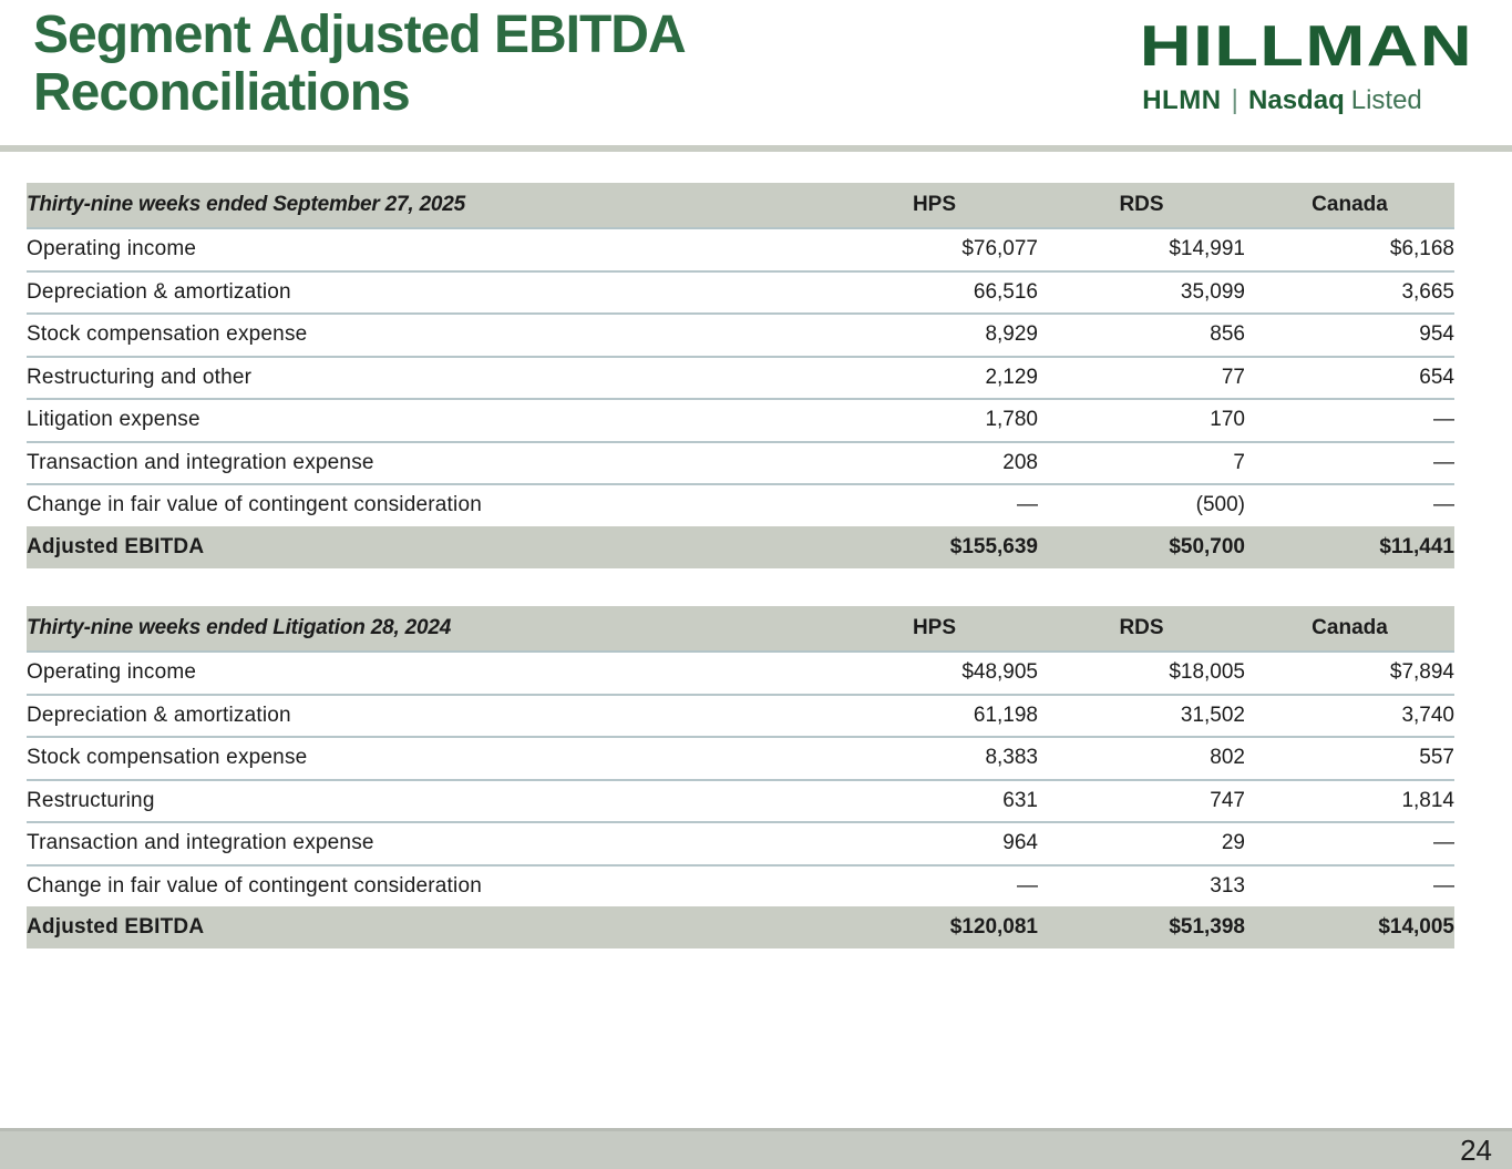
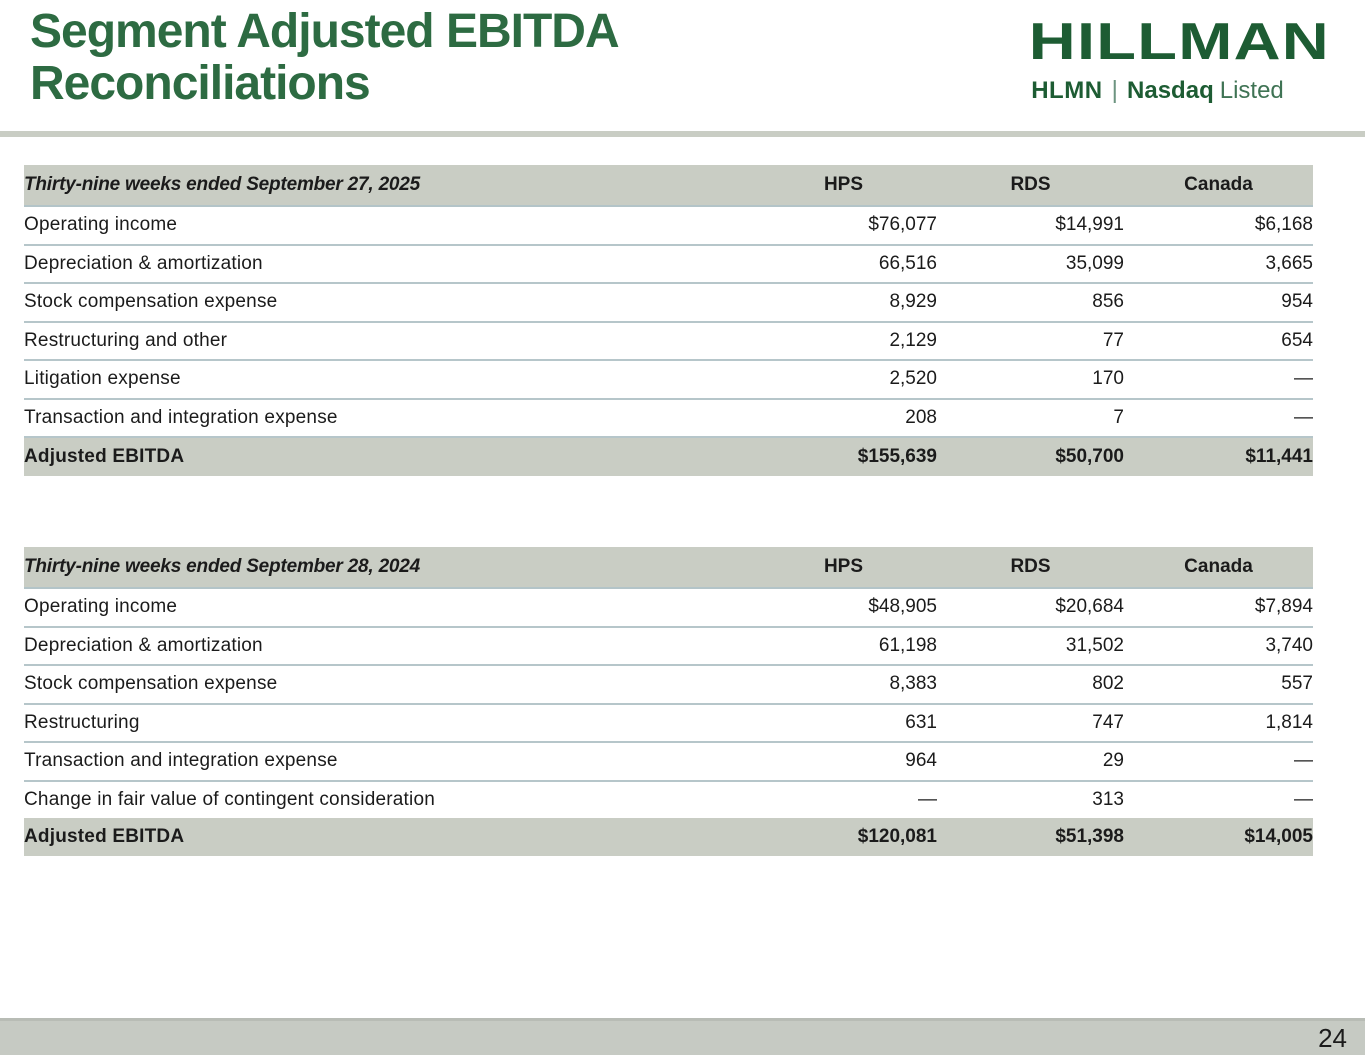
  Segment Adjusted EBITDA Reconciliations
  HILLMAN
  HLMN
  |
  Nasdaq
  Listed
  Thirty-nine weeks ended September 27, 2025	HPS	RDS	Canada
  Operating income	$76,077	$14,991	$6,168
  Depreciation & amortization	66,516	35,099	3,665
  Stock compensation expense	8,929	856	954
  Restructuring and other	2,129	77	654
- Litigation expense	1,780	170	—
+ Litigation expense	2,520	170	—
  Transaction and integration expense	208	7	—
- Change in fair value of contingent consideration	—	(500)	—
  Adjusted EBITDA	$155,639	$50,700	$11,441
- Thirty-nine weeks ended Litigation 28, 2024	HPS	RDS	Canada
+ Thirty-nine weeks ended September 28, 2024	HPS	RDS	Canada
- Operating income	$48,905	$18,005	$7,894
+ Operating income	$48,905	$20,684	$7,894
  Depreciation & amortization	61,198	31,502	3,740
  Stock compensation expense	8,383	802	557
  Restructuring	631	747	1,814
  Transaction and integration expense	964	29	—
  Change in fair value of contingent consideration	—	313	—
  Adjusted EBITDA	$120,081	$51,398	$14,005
  24
